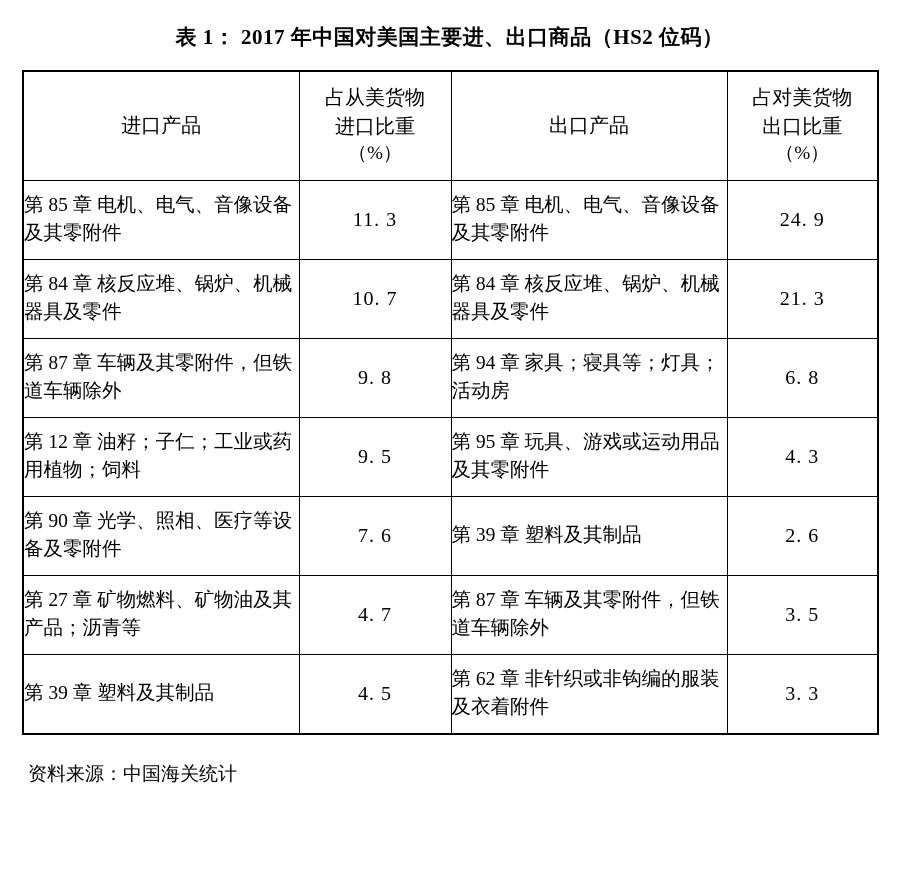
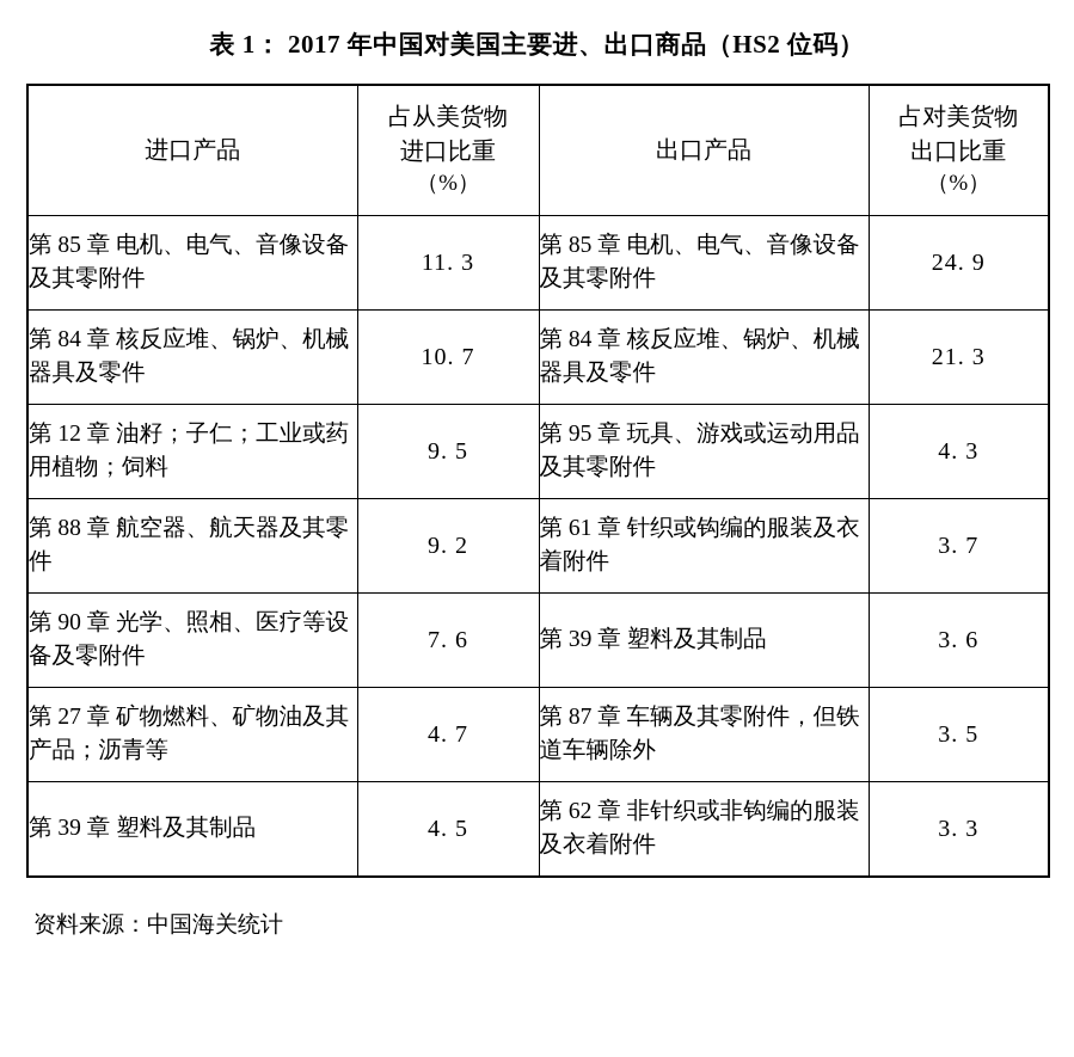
  表 1： 2017 年中国对美国主要进、出口商品（HS2 位码）
  进口产品	占从美货物 进口比重 （%）	出口产品	占对美货物 出口比重 （%）
  第 85 章 电机、电气、音像设备及其零附件	11. 3	第 85 章 电机、电气、音像设备及其零附件	24. 9
  第 84 章 核反应堆、锅炉、机械器具及零件	10. 7	第 84 章 核反应堆、锅炉、机械器具及零件	21. 3
- 第 87 章 车辆及其零附件，但铁道车辆除外	9. 8	第 94 章 家具；寝具等；灯具；活动房	6. 8
  第 12 章 油籽；子仁；工业或药用植物；饲料	9. 5	第 95 章 玩具、游戏或运动用品及其零附件	4. 3
+ 第 88 章 航空器、航天器及其零件	9. 2	第 61 章 针织或钩编的服装及衣着附件	3. 7
- 第 90 章 光学、照相、医疗等设备及零附件	7. 6	第 39 章 塑料及其制品	2. 6
+ 第 90 章 光学、照相、医疗等设备及零附件	7. 6	第 39 章 塑料及其制品	3. 6
  第 27 章 矿物燃料、矿物油及其产品；沥青等	4. 7	第 87 章 车辆及其零附件，但铁道车辆除外	3. 5
  第 39 章 塑料及其制品	4. 5	第 62 章 非针织或非钩编的服装及衣着附件	3. 3
  资料来源：中国海关统计
